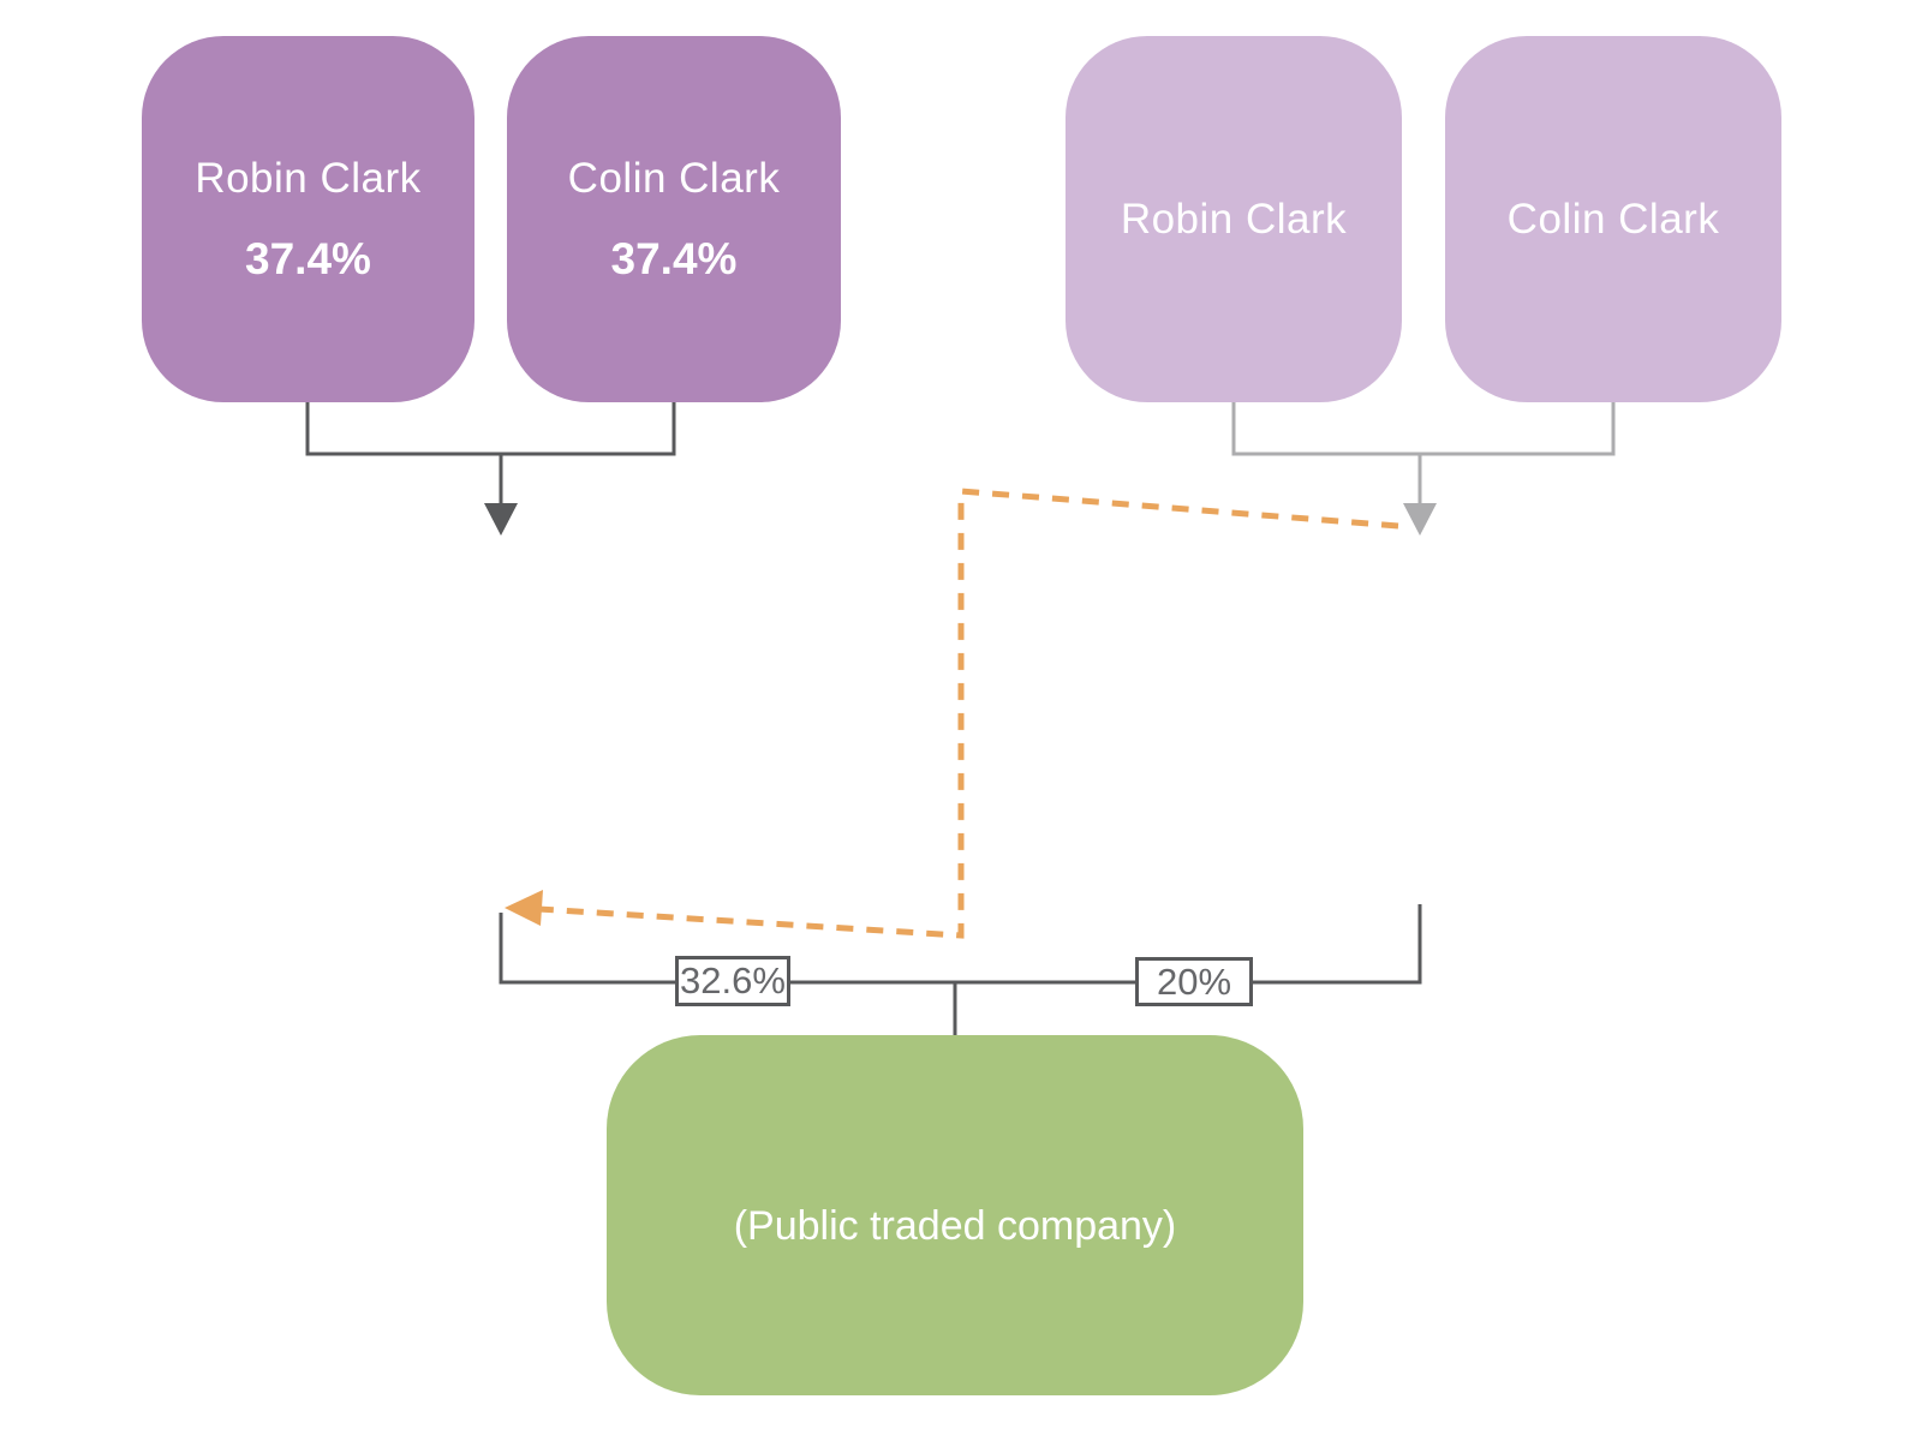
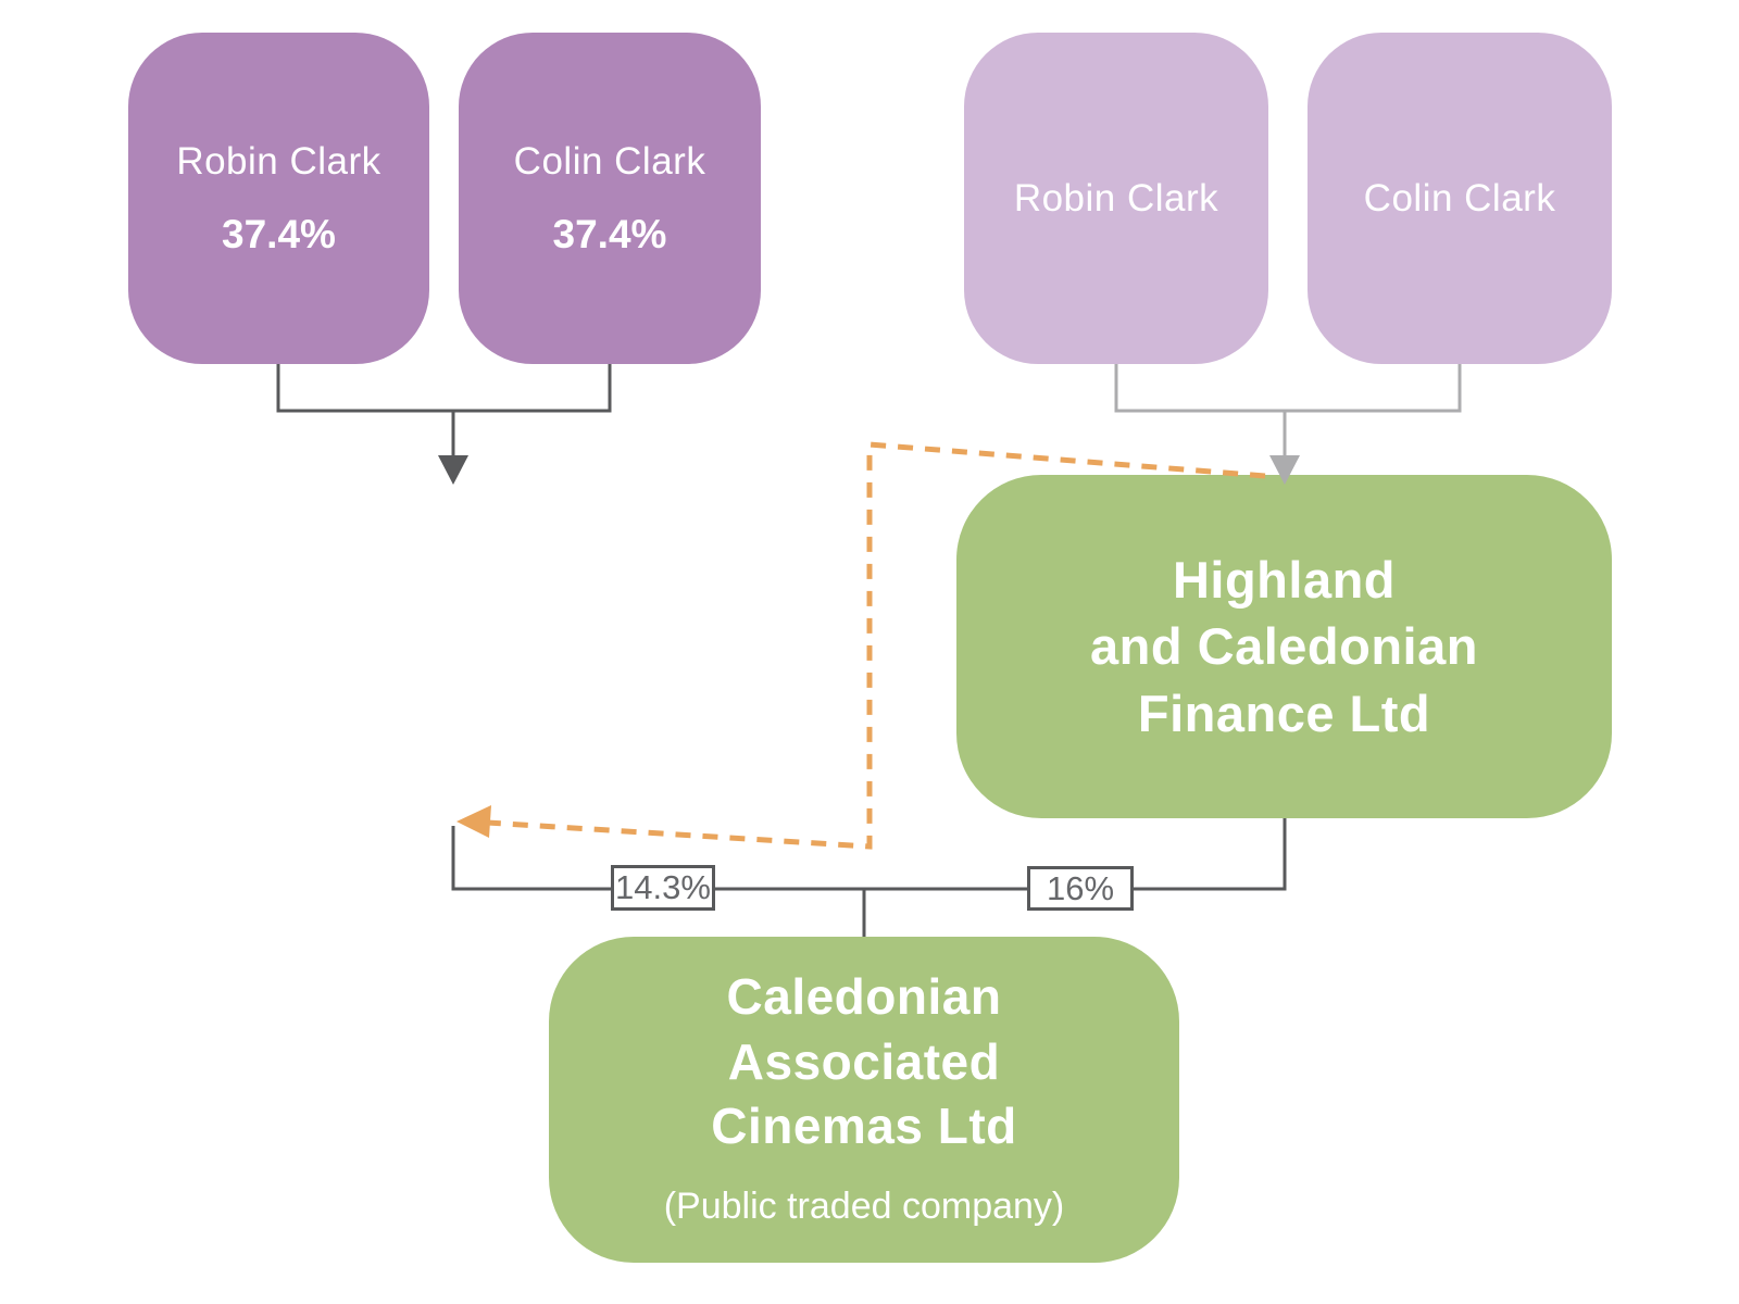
  Robin Clark
  37.4%
  Colin Clark
  37.4%
  Robin Clark
  Colin Clark
+ Highland
+ and Caledonian
+ Finance Ltd
+ Caledonian
+ Associated
+ Cinemas Ltd
  (Public traded company)
- 32.6%
+ 14.3%
- 20%
+ 16%
